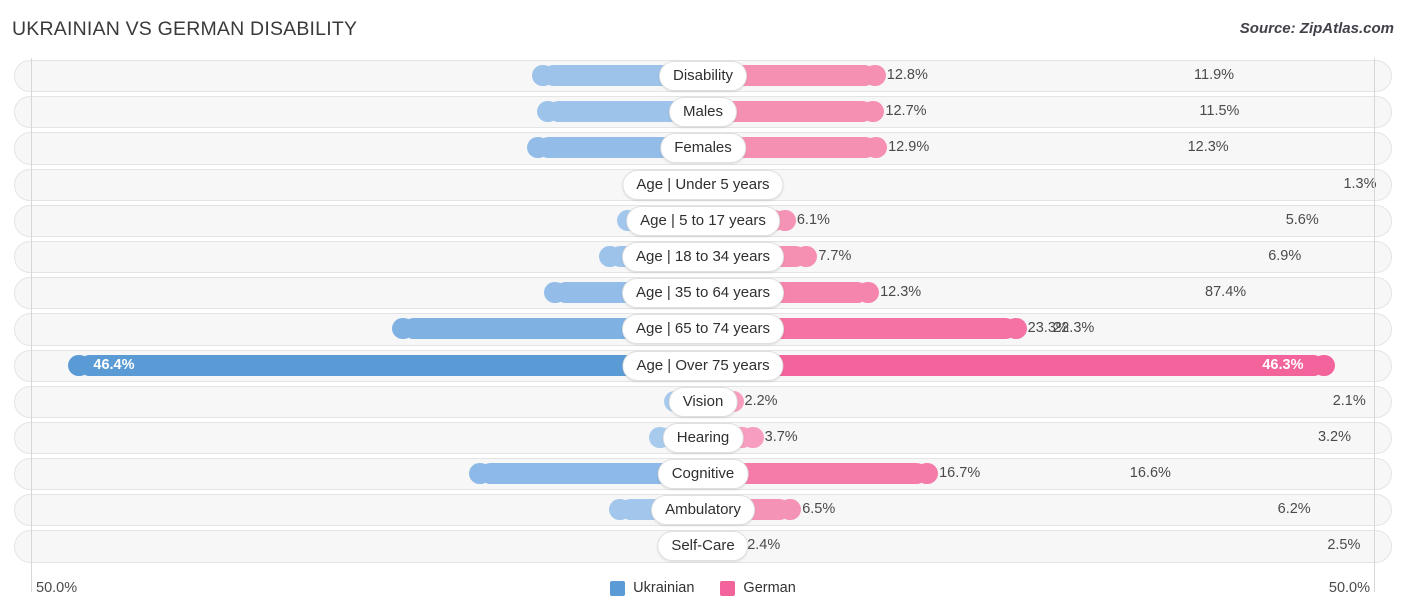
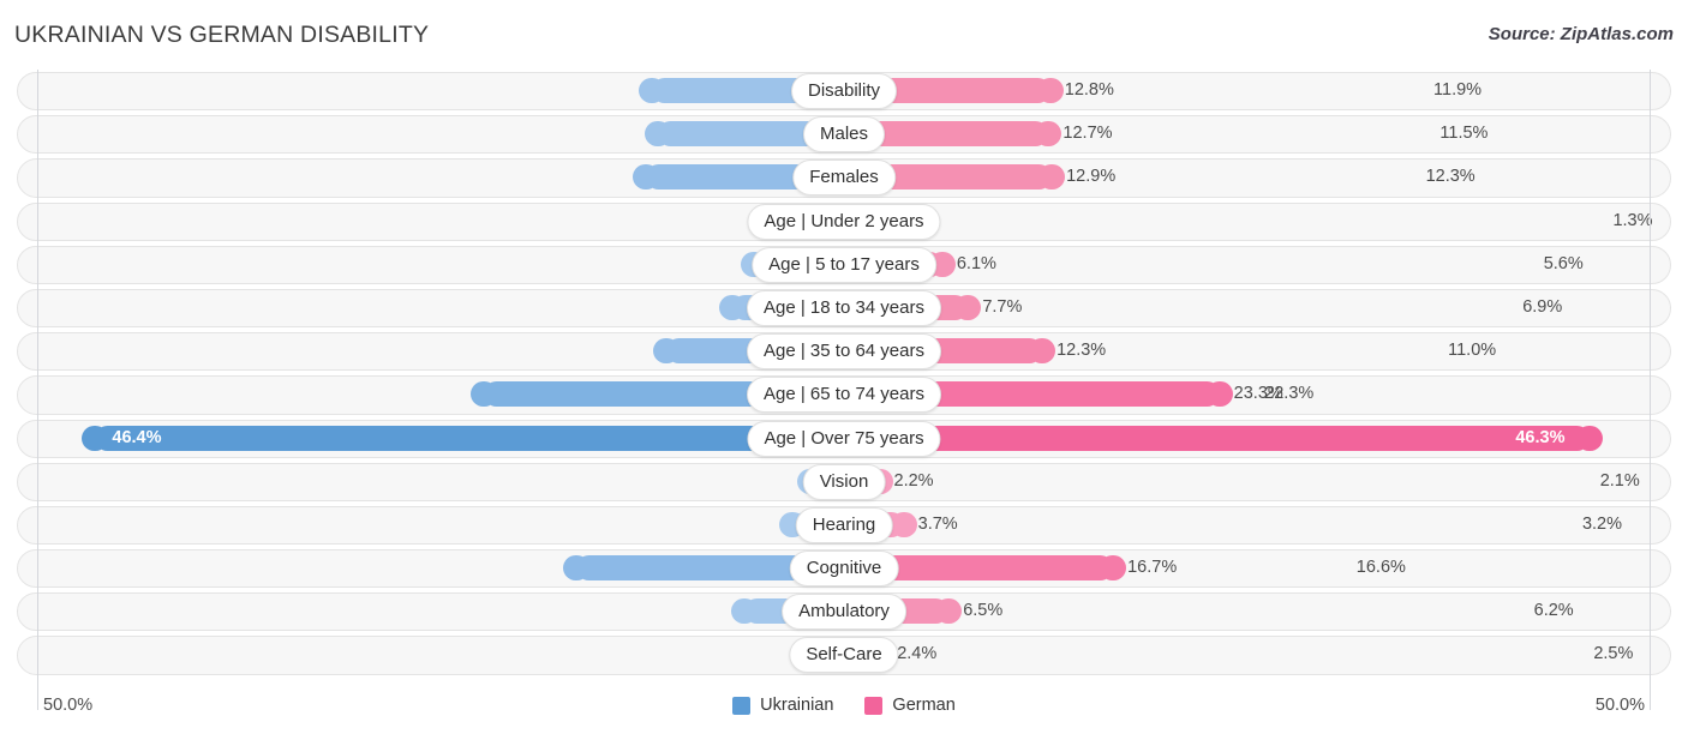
  UKRAINIAN VS GERMAN DISABILITY
  Source: ZipAtlas.com
  11.9%
  12.8%
  Disability
  11.5%
  12.7%
  Males
  12.3%
  12.9%
  Females
  1.3%
- Age | Under 5 years
+ Age | Under 2 years
  5.6%
  6.1%
  Age | 5 to 17 years
  6.9%
  7.7%
  Age | 18 to 34 years
- 87.4%
+ 11.0%
  12.3%
  Age | 35 to 64 years
  22.3%
  23.3%
  Age | 65 to 74 years
  46.4%
  46.3%
  Age | Over 75 years
  2.1%
  2.2%
  Vision
  3.2%
  3.7%
  Hearing
  16.6%
  16.7%
  Cognitive
  6.2%
  6.5%
  Ambulatory
  2.5%
  2.4%
  Self-Care
  50.0%
  50.0%
  Ukrainian
  German
